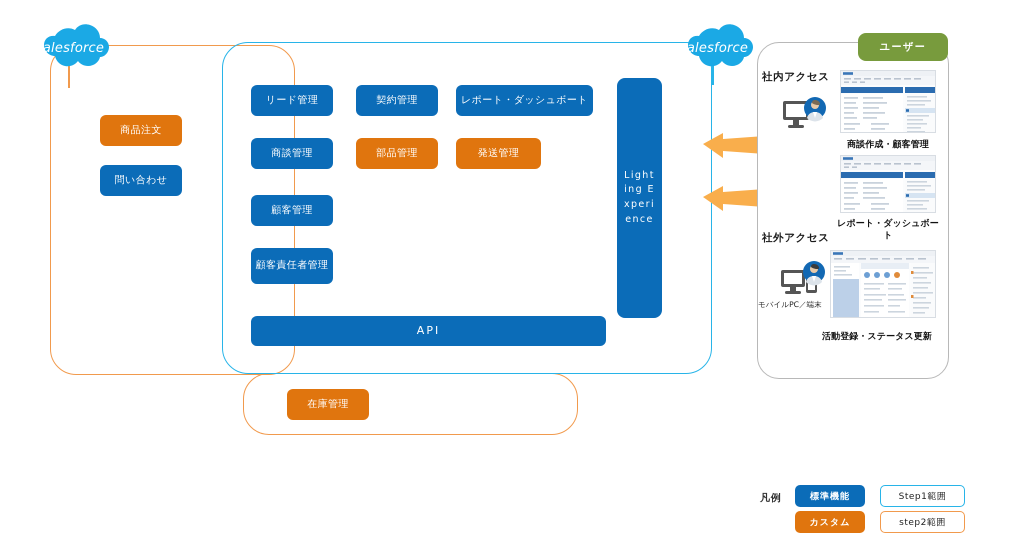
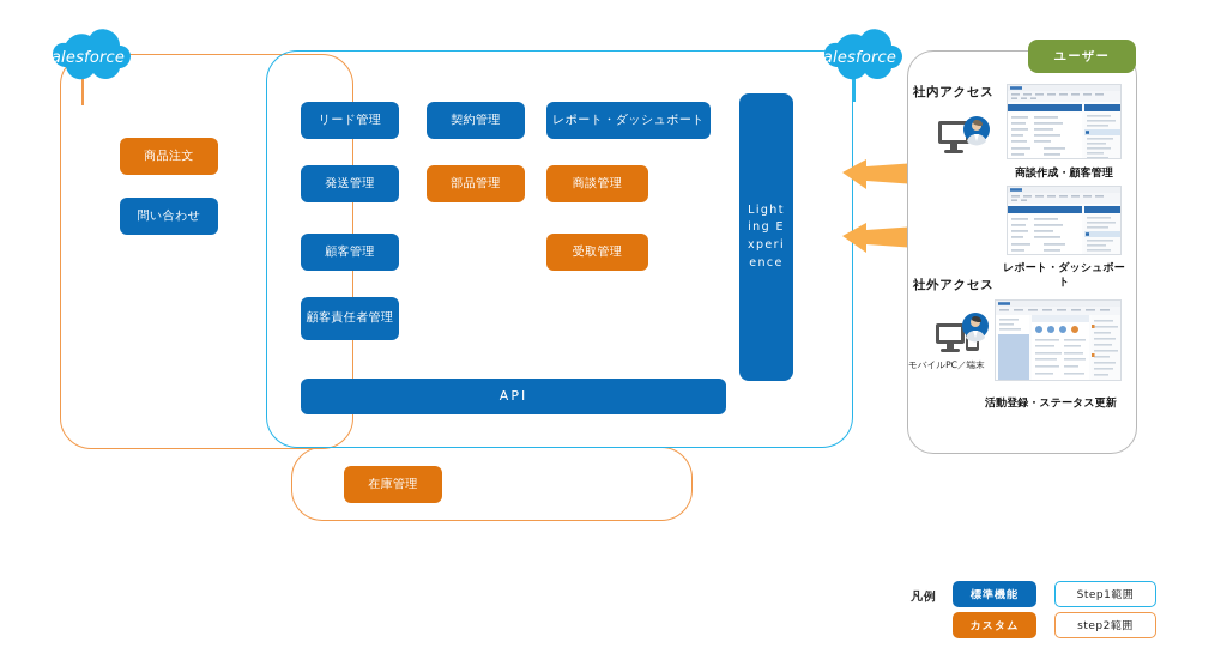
  salesforce
  salesforce
  商品注文
  問い合わせ
  リード管理
  契約管理
  レポート・ダッシュボート
- 商談管理
+ 発送管理
  部品管理
- 発送管理
+ 商談管理
  顧客管理
+ 受取管理
  顧客責任者管理
  API
  Lighting Experience
  在庫管理
  ユーザー
  社内アクセス
  商談作成・顧客管理
  レポート・ダッシュボート
  社外アクセス
  モバイルPC／端末
  活動登録・ステータス更新
  凡例
  標準機能
  カスタム
  Step1範囲
  step2範囲
